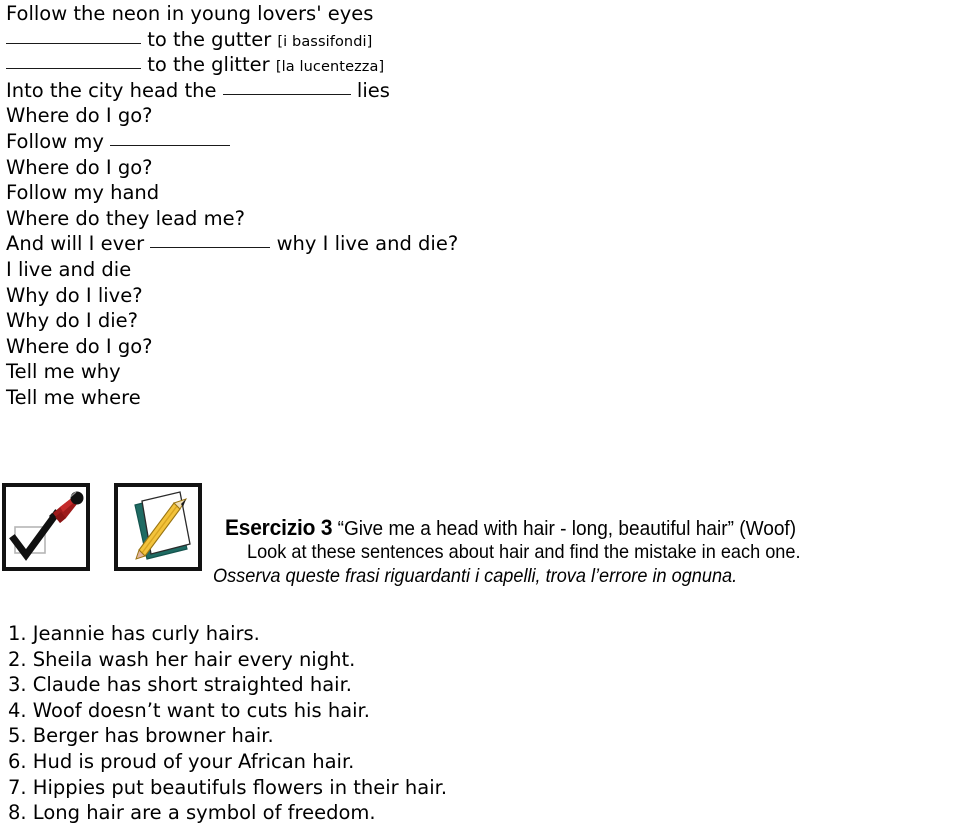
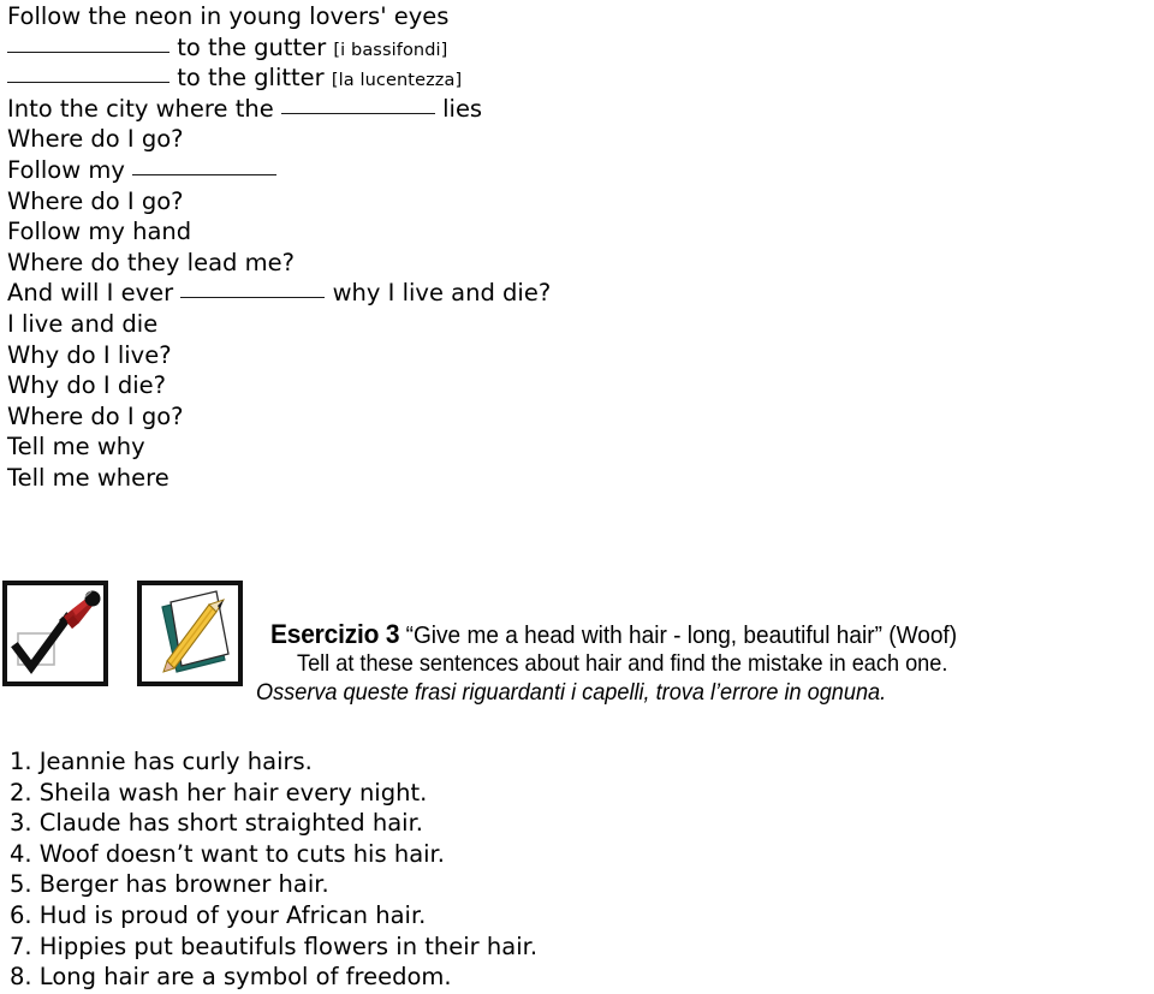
  Follow the neon in young lovers' eyes
  to the gutter [i bassifondi]
  to the glitter [la lucentezza]
- Into the city head the lies
+ Into the city where the lies
  Where do I go?
  Follow my
  Where do I go?
  Follow my hand
  Where do they lead me?
  And will I ever why I live and die?
  I live and die
  Why do I live?
  Why do I die?
  Where do I go?
  Tell me why
  Tell me where
  Esercizio 3 “Give me a head with hair - long, beautiful hair” (Woof)
- Look at these sentences about hair and find the mistake in each one.
+ Tell at these sentences about hair and find the mistake in each one.
  Osserva queste frasi riguardanti i capelli, trova l’errore in ognuna.
  1. Jeannie has curly hairs.
  2. Sheila wash her hair every night.
  3. Claude has short straighted hair.
  4. Woof doesn’t want to cuts his hair.
  5. Berger has browner hair.
  6. Hud is proud of your African hair.
  7. Hippies put beautifuls flowers in their hair.
  8. Long hair are a symbol of freedom.
